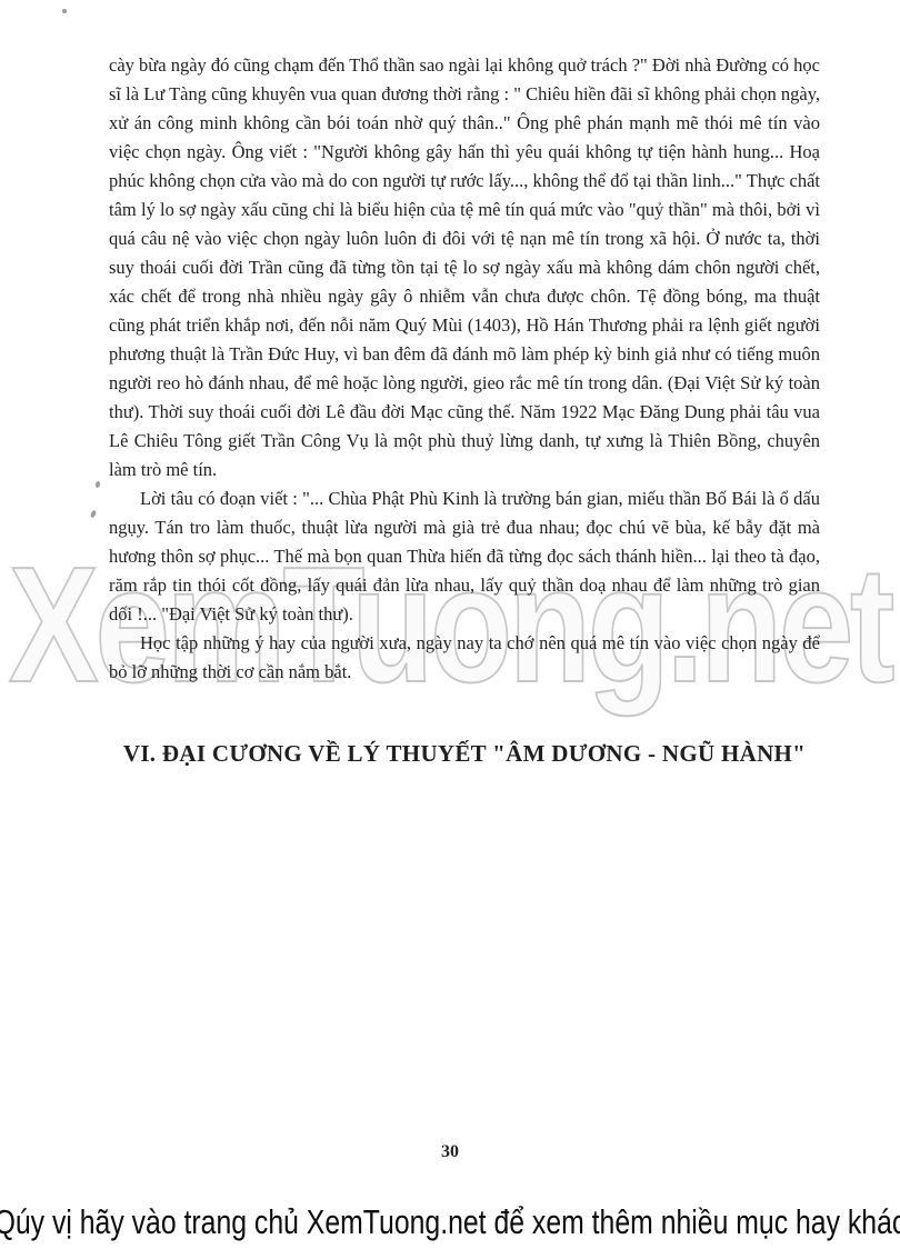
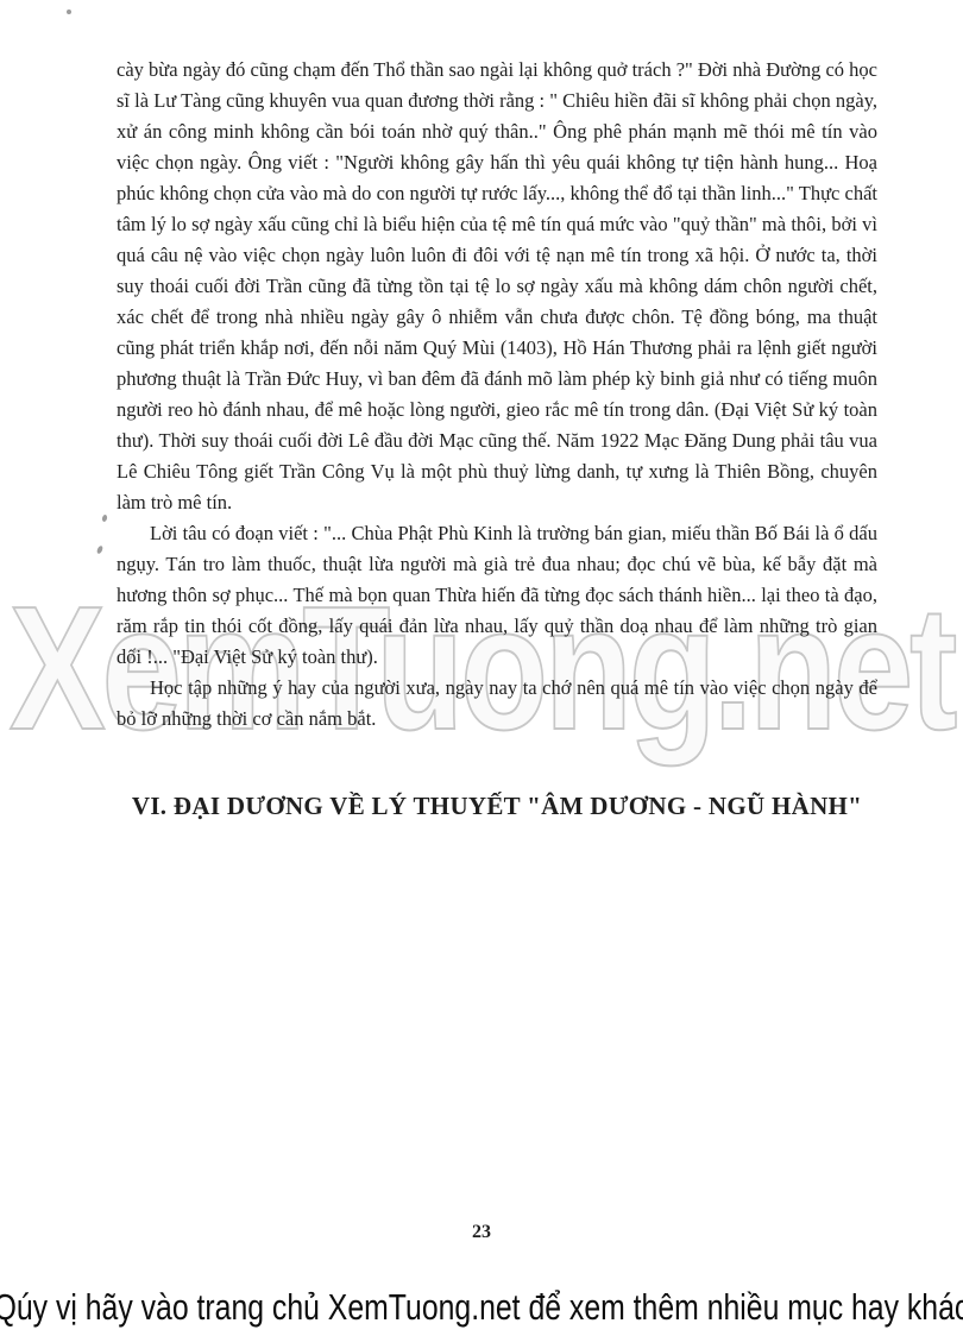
  XemTuong.net
  cày bừa ngày đó cũng chạm đến Thổ thần sao ngài lại không quở trách ?" Đời nhà Đường có học sĩ là Lư Tàng cũng khuyên vua quan đương thời rằng : " Chiêu hiền đãi sĩ không phải chọn ngày, xử án công minh không cần bói toán nhờ quý thân.." Ông phê phán mạnh mẽ thói mê tín vào việc chọn ngày. Ông viết : "Người không gây hấn thì yêu quái không tự tiện hành hung... Hoạ phúc không chọn cửa vào mà do con người tự rước lấy..., không thể đổ tại thần linh..." Thực chất tâm lý lo sợ ngày xấu cũng chỉ là biểu hiện của tệ mê tín quá mức vào "quỷ thần" mà thôi, bởi vì quá câu nệ vào việc chọn ngày luôn luôn đi đôi với tệ nạn mê tín trong xã hội. Ở nước ta, thời suy thoái cuối đời Trần cũng đã từng tồn tại tệ lo sợ ngày xấu mà không dám chôn người chết, xác chết để trong nhà nhiều ngày gây ô nhiễm vẫn chưa được chôn. Tệ đồng bóng, ma thuật cũng phát triển khắp nơi, đến nỗi năm Quý Mùi (1403), Hồ Hán Thương phải ra lệnh giết người phương thuật là Trần Đức Huy, vì ban đêm đã đánh mõ làm phép kỳ binh giả như có tiếng muôn người reo hò đánh nhau, để mê hoặc lòng người, gieo rắc mê tín trong dân. (Đại Việt Sử ký toàn thư). Thời suy thoái cuối đời Lê đầu đời Mạc cũng thế. Năm 1922 Mạc Đăng Dung phải tâu vua Lê Chiêu Tông giết Trần Công Vụ là một phù thuỷ lừng danh, tự xưng là Thiên Bồng, chuyên làm trò mê tín.
  Lời tâu có đoạn viết : "... Chùa Phật Phù Kinh là trường bán gian, miếu thần Bố Bái là ổ dấu ngụy. Tán tro làm thuốc, thuật lừa người mà già trẻ đua nhau; đọc chú vẽ bùa, kế bẫy đặt mà hương thôn sợ phục... Thế mà bọn quan Thừa hiến đã từng đọc sách thánh hiền... lại theo tà đạo, răm rắp tin thói cốt đồng, lấy quái đản lừa nhau, lấy quỷ thần doạ nhau để làm những trò gian dối !... "Đại Việt Sử ký toàn thư).
  Học tập những ý hay của người xưa, ngày nay ta chớ nên quá mê tín vào việc chọn ngày để bỏ lỡ những thời cơ cần nắm bắt.
- VI. ĐẠI CƯƠNG VỀ LÝ THUYẾT "ÂM DƯƠNG - NGŨ HÀNH"
+ VI. ĐẠI DƯƠNG VỀ LÝ THUYẾT "ÂM DƯƠNG - NGŨ HÀNH"
- 30
+ 23
  Qúy vị hãy vào trang chủ XemTuong.net để xem thêm nhiều mục hay khác
